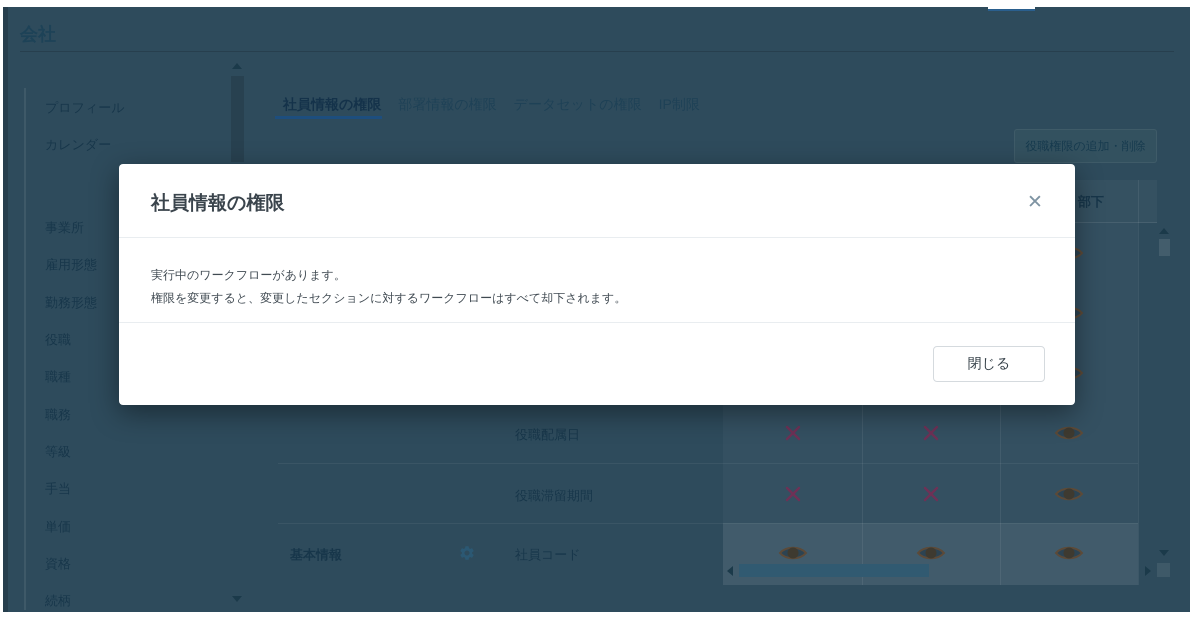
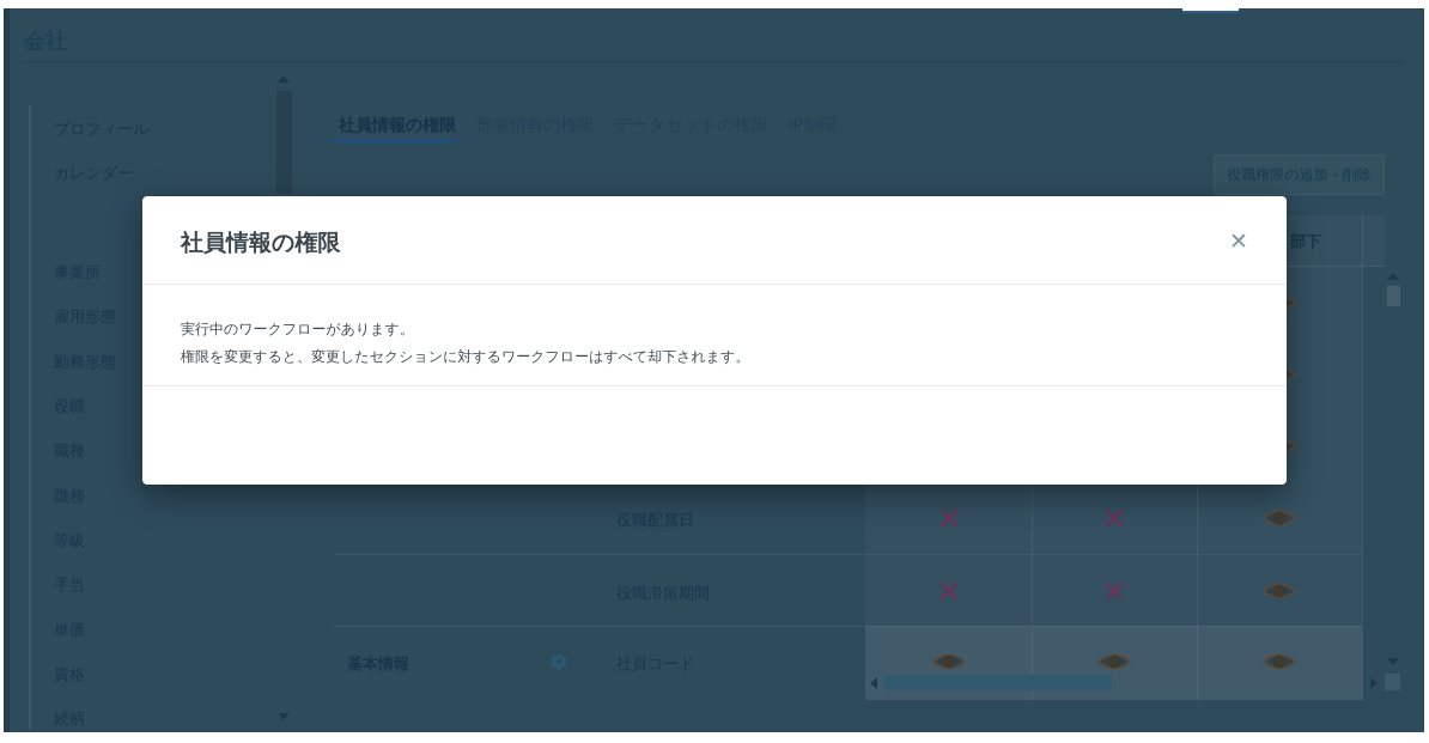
  職種
  社員情報の権限
  役職権限の追加・削除
  部下
  社員情報の権限
  ✕
  実行中のワークフローがあります。
  権限を変更すると、変更したセクションに対するワークフローはすべて却下されます。
- 閉じる
